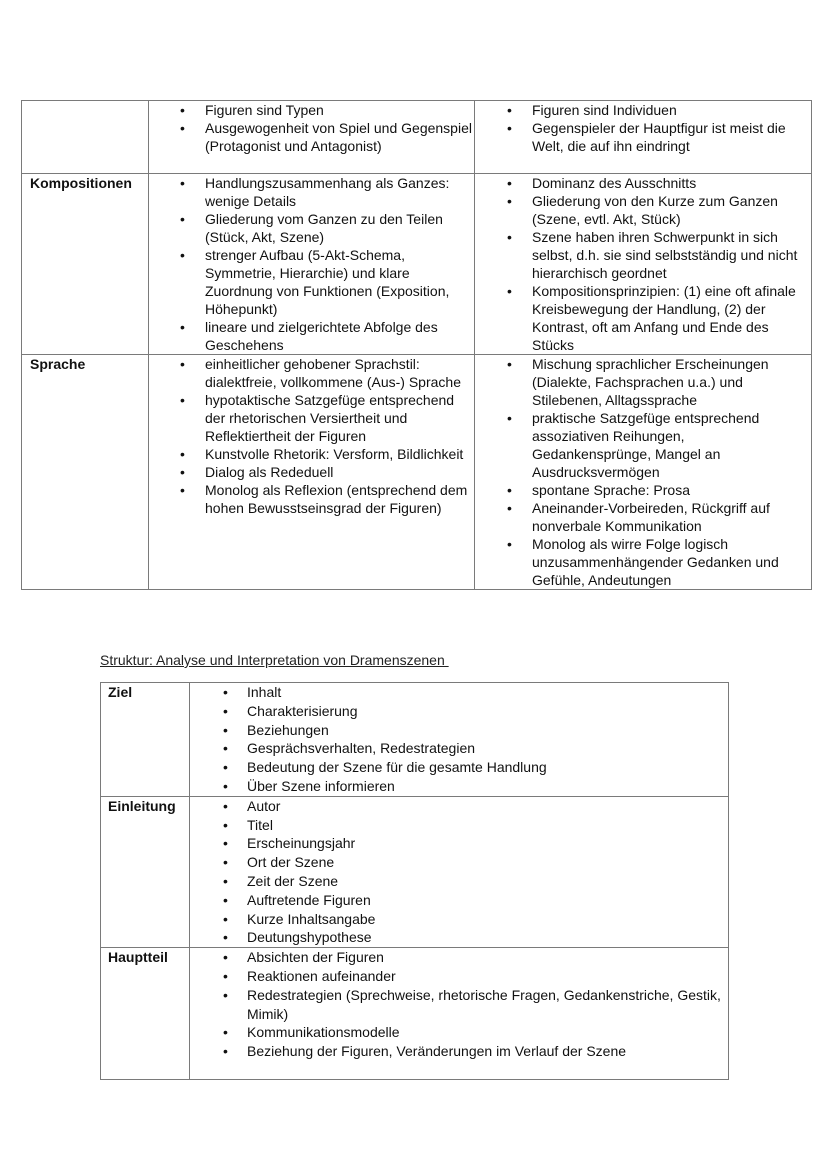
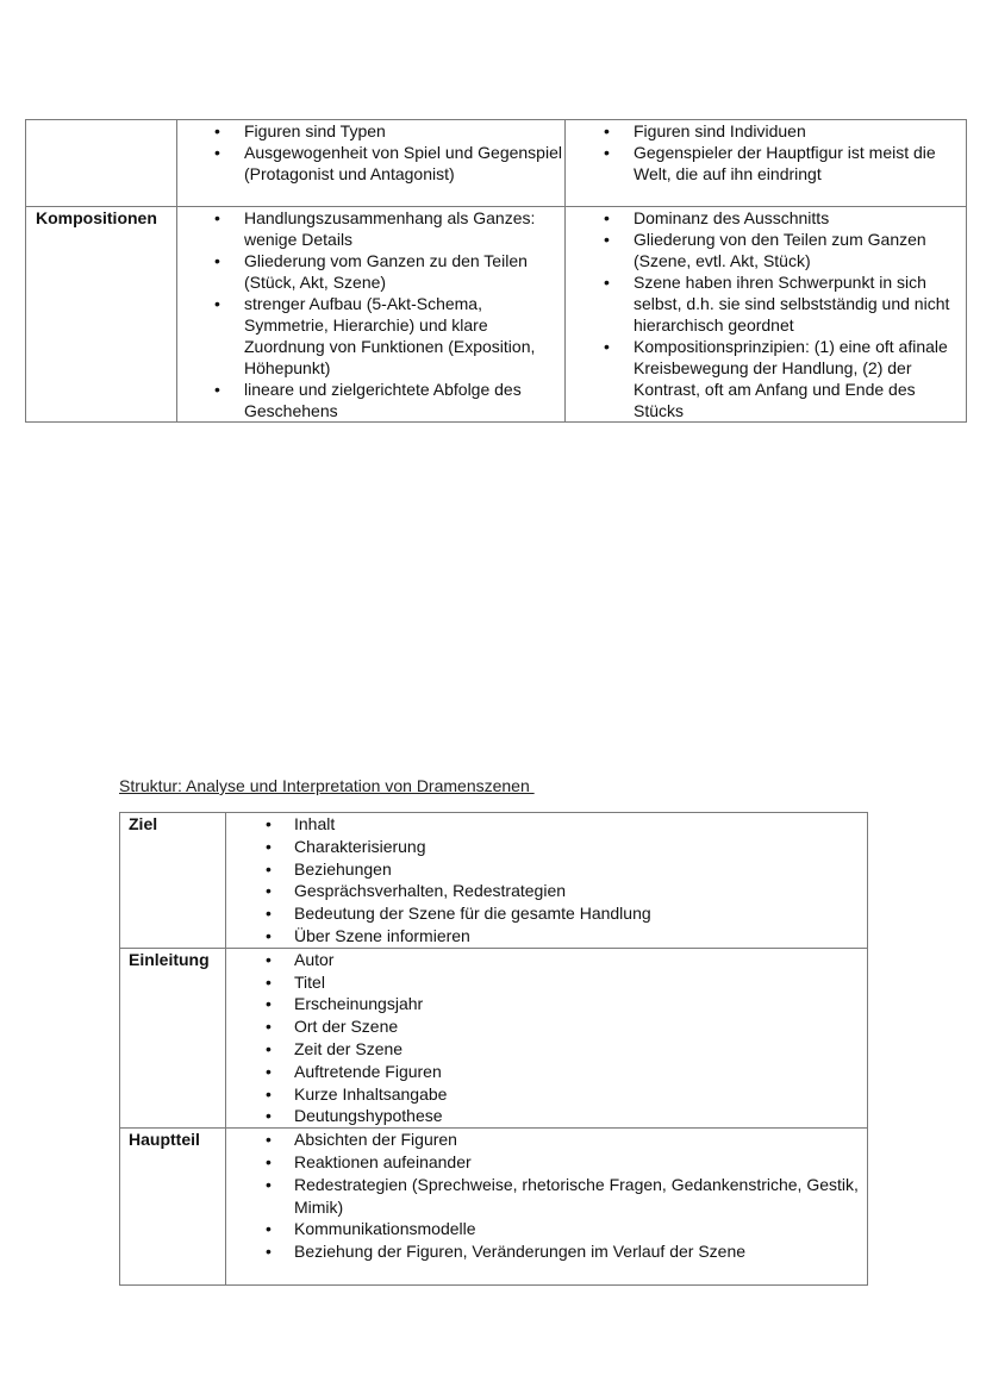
  	Figuren sind Typen Ausgewogenheit von Spiel und Gegenspiel (Protagonist und Antagonist)	Figuren sind Individuen Gegenspieler der Hauptfigur ist meist die Welt, die auf ihn eindringt
- Kompositionen	Handlungszusammenhang als Ganzes: wenige Details Gliederung vom Ganzen zu den Teilen (Stück, Akt, Szene) strenger Aufbau (5-Akt-Schema, Symmetrie, Hierarchie) und klare Zuordnung von Funktionen (Exposition, Höhepunkt) lineare und zielgerichtete Abfolge des Geschehens	Dominanz des Ausschnitts Gliederung von den Kurze zum Ganzen (Szene, evtl. Akt, Stück) Szene haben ihren Schwerpunkt in sich selbst, d.h. sie sind selbstständig und nicht hierarchisch geordnet Kompositionsprinzipien: (1) eine oft afinale Kreisbewegung der Handlung, (2) der Kontrast, oft am Anfang und Ende des Stücks
+ Kompositionen	Handlungszusammenhang als Ganzes: wenige Details Gliederung vom Ganzen zu den Teilen (Stück, Akt, Szene) strenger Aufbau (5-Akt-Schema, Symmetrie, Hierarchie) und klare Zuordnung von Funktionen (Exposition, Höhepunkt) lineare und zielgerichtete Abfolge des Geschehens	Dominanz des Ausschnitts Gliederung von den Teilen zum Ganzen (Szene, evtl. Akt, Stück) Szene haben ihren Schwerpunkt in sich selbst, d.h. sie sind selbstständig und nicht hierarchisch geordnet Kompositionsprinzipien: (1) eine oft afinale Kreisbewegung der Handlung, (2) der Kontrast, oft am Anfang und Ende des Stücks
- Sprache	einheitlicher gehobener Sprachstil: dialektfreie, vollkommene (Aus-) Sprache hypotaktische Satzgefüge entsprechend der rhetorischen Versiertheit und Reflektiertheit der Figuren Kunstvolle Rhetorik: Versform, Bildlichkeit Dialog als Rededuell Monolog als Reflexion (entsprechend dem hohen Bewusstseinsgrad der Figuren)	Mischung sprachlicher Erscheinungen (Dialekte, Fachsprachen u.a.) und Stilebenen, Alltagssprache praktische Satzgefüge entsprechend assoziativen Reihungen, Gedankensprünge, Mangel an Ausdrucksvermögen spontane Sprache: Prosa Aneinander-Vorbeireden, Rückgriff auf nonverbale Kommunikation Monolog als wirre Folge logisch unzusammenhängender Gedanken und Gefühle, Andeutungen
  Struktur: Analyse und Interpretation von Dramenszenen
  Ziel	Inhalt Charakterisierung Beziehungen Gesprächsverhalten, Redestrategien Bedeutung der Szene für die gesamte Handlung Über Szene informieren
  Einleitung	Autor Titel Erscheinungsjahr Ort der Szene Zeit der Szene Auftretende Figuren Kurze Inhaltsangabe Deutungshypothese
  Hauptteil	Absichten der Figuren Reaktionen aufeinander Redestrategien (Sprechweise, rhetorische Fragen, Gedankenstriche, Gestik, Mimik) Kommunikationsmodelle Beziehung der Figuren, Veränderungen im Verlauf der Szene
